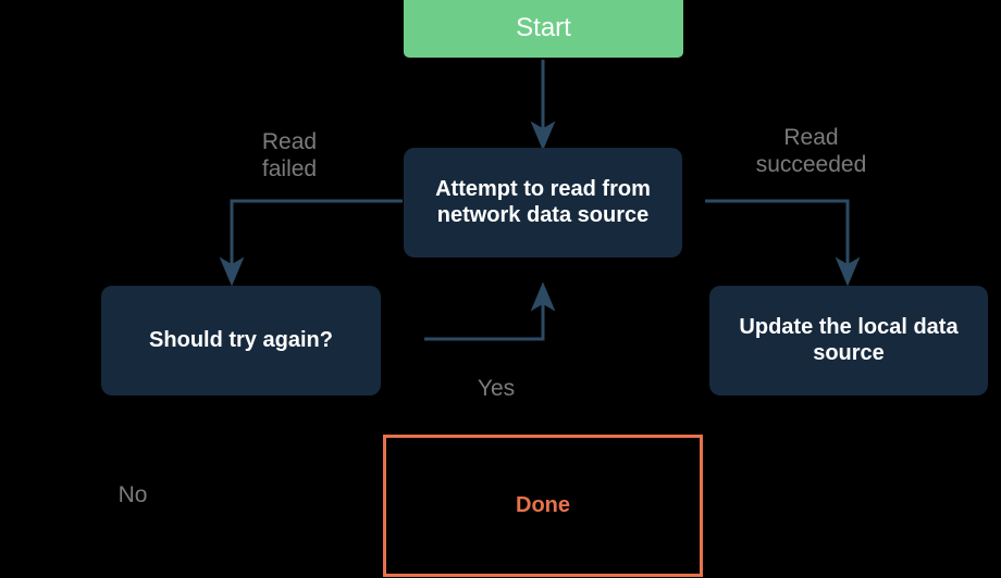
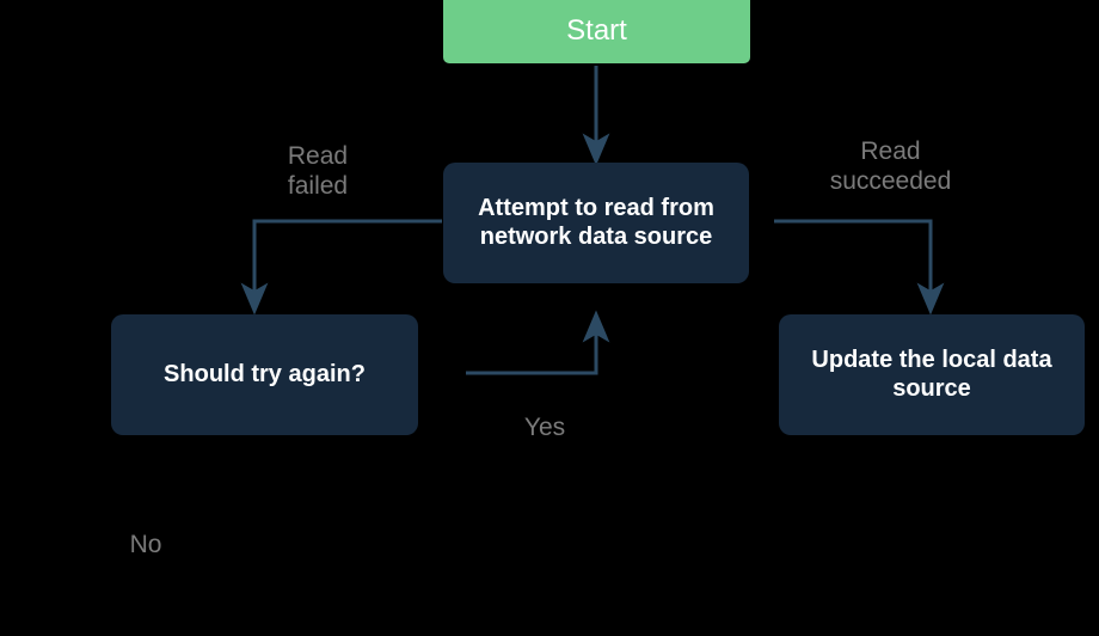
  Start
  Attempt to read from
  network data source
  Should try again?
  Update the local data
  source
- Done
  Read
  failed
  Read
  succeeded
  Yes
  No
